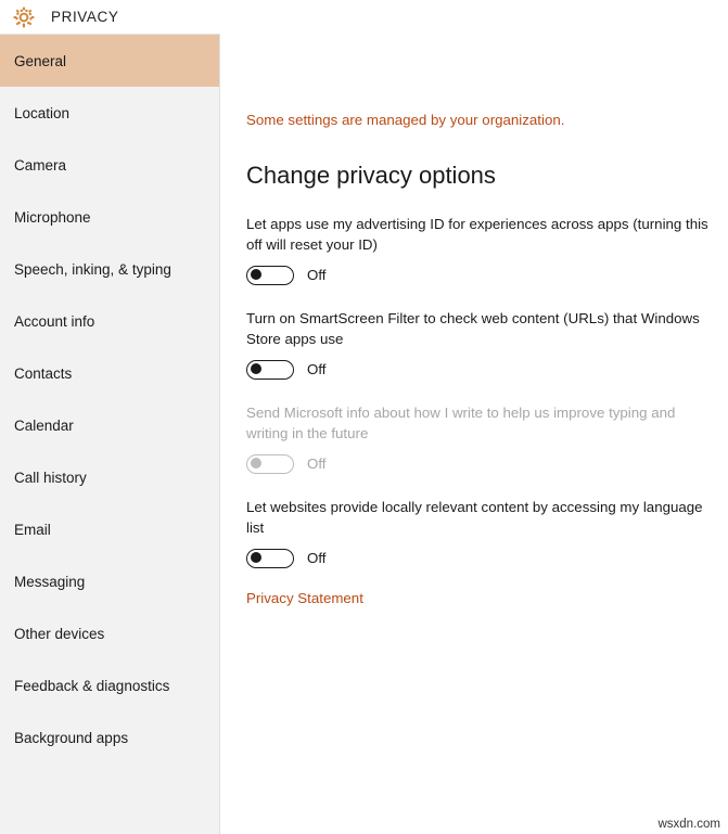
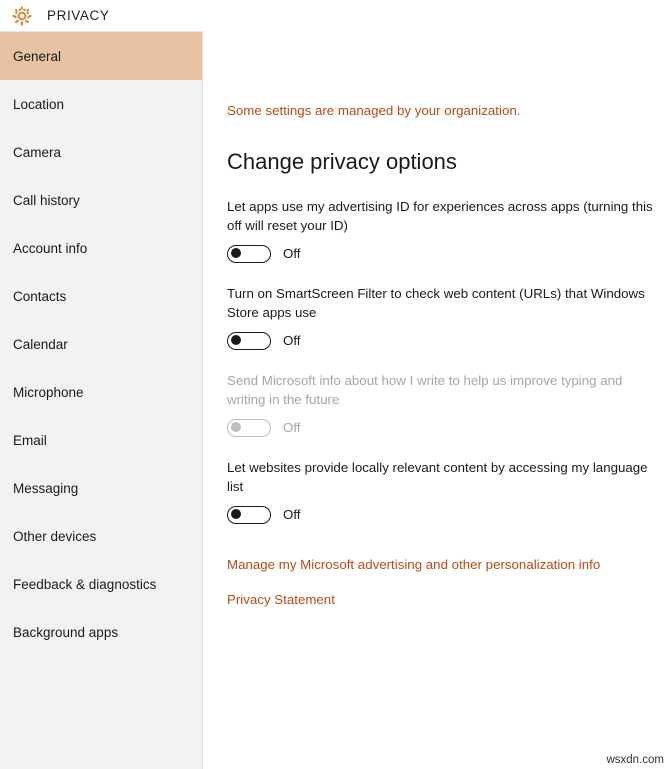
  PRIVACY
  General
  Location
  Camera
- Microphone
+ Call history
- Speech, inking, & typing
  Account info
  Contacts
  Calendar
- Call history
+ Microphone
  Email
  Messaging
  Other devices
  Feedback & diagnostics
  Background apps
  Some settings are managed by your organization.
  Change privacy options
  Let apps use my advertising ID for experiences across apps (turning this off will reset your ID)
  Off
  Turn on SmartScreen Filter to check web content (URLs) that Windows Store apps use
  Off
  Send Microsoft info about how I write to help us improve typing and writing in the future
  Off
  Let websites provide locally relevant content by accessing my language list
  Off
+ Manage my Microsoft advertising and other personalization info
  Privacy Statement
  wsxdn.com
